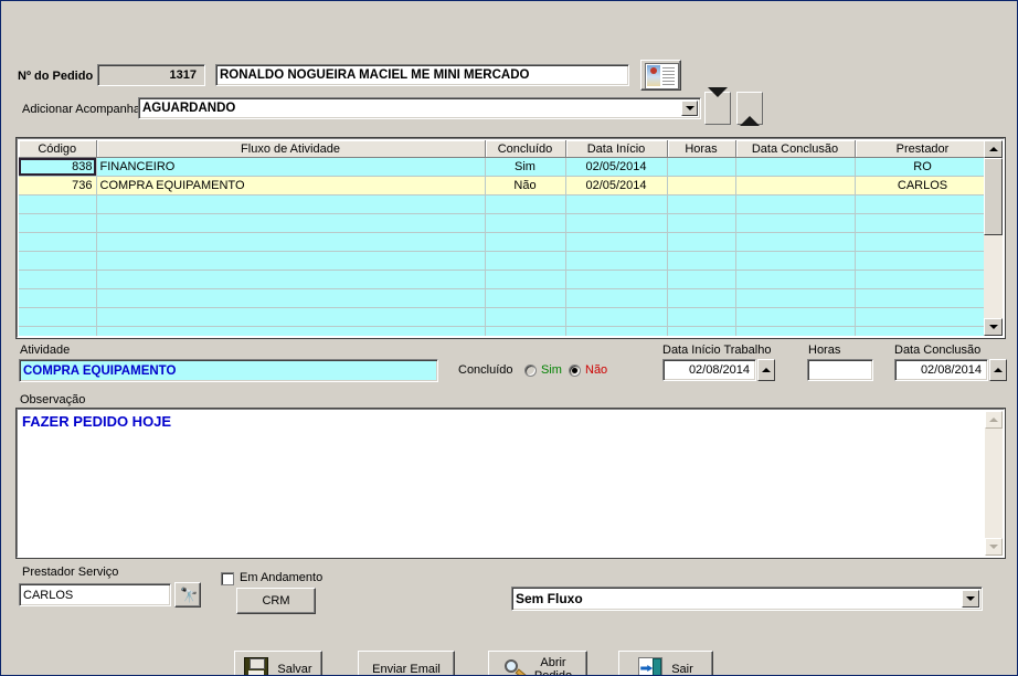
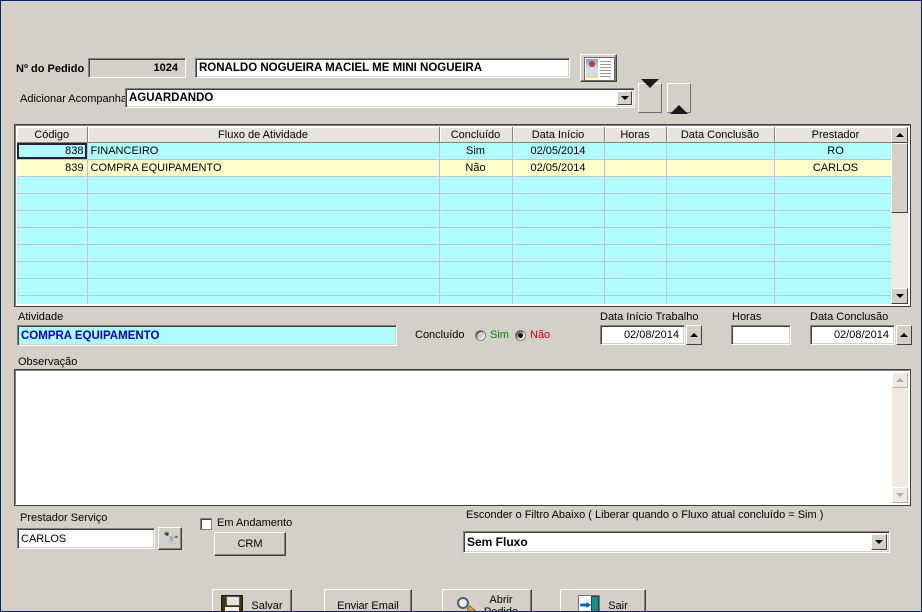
  Nº do Pedido
- 1317
+ 1024
- RONALDO NOGUEIRA MACIEL ME MINI MERCADO
+ RONALDO NOGUEIRA MACIEL ME MINI NOGUEIRA
  Adicionar Acompanha
  AGUARDANDO
  Código	Fluxo de Atividade	Concluído	Data Início	Horas	Data Conclusão	Prestador
  838	FINANCEIRO	Sim	02/05/2014			RO
- 736	COMPRA EQUIPAMENTO	Não	02/05/2014			CARLOS
+ 839	COMPRA EQUIPAMENTO	Não	02/05/2014			CARLOS
  Atividade
  COMPRA EQUIPAMENTO
  Concluído
  Sim
  Não
  Data Início Trabalho
  02/08/2014
  Horas
  Data Conclusão
  02/08/2014
  Observação
- FAZER PEDIDO HOJE
  Prestador Serviço
  CARLOS
  🔭
  Em Andamento
  CRM
+ Esconder o Filtro Abaixo ( Liberar quando o Fluxo atual concluído = Sim )
  Sem Fluxo
  Salvar
  Enviar Email
  Abrir
  Sair
